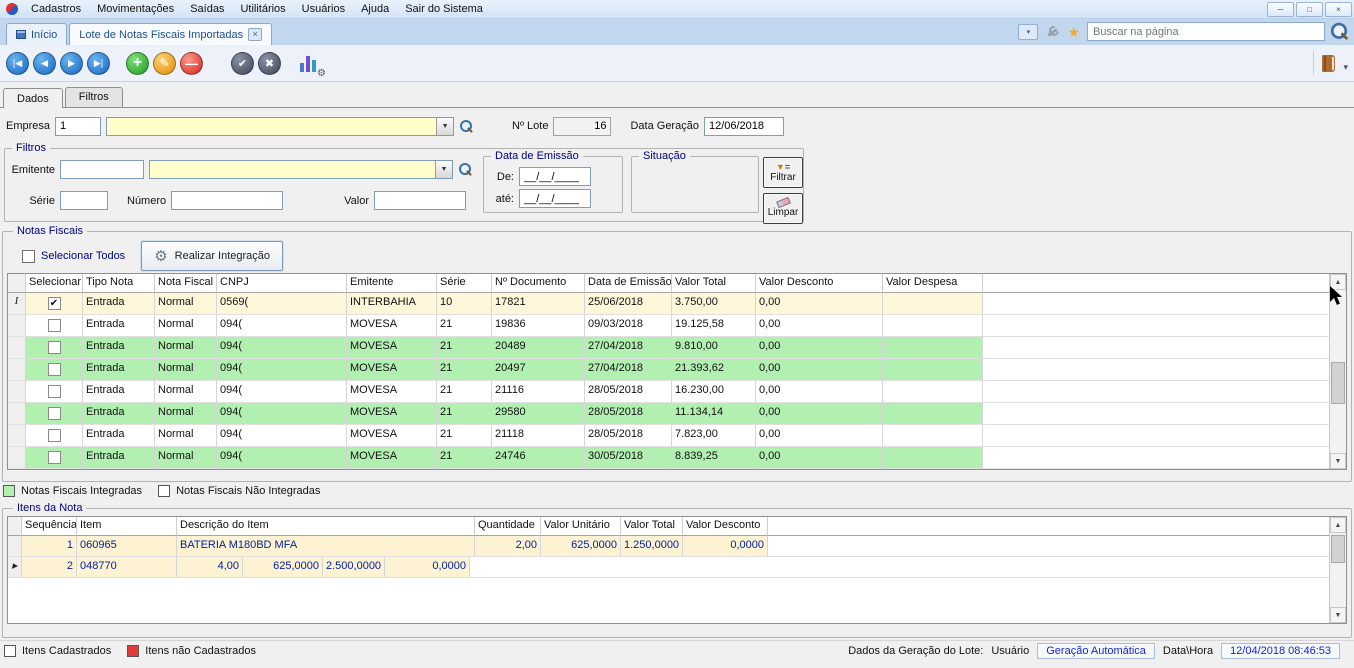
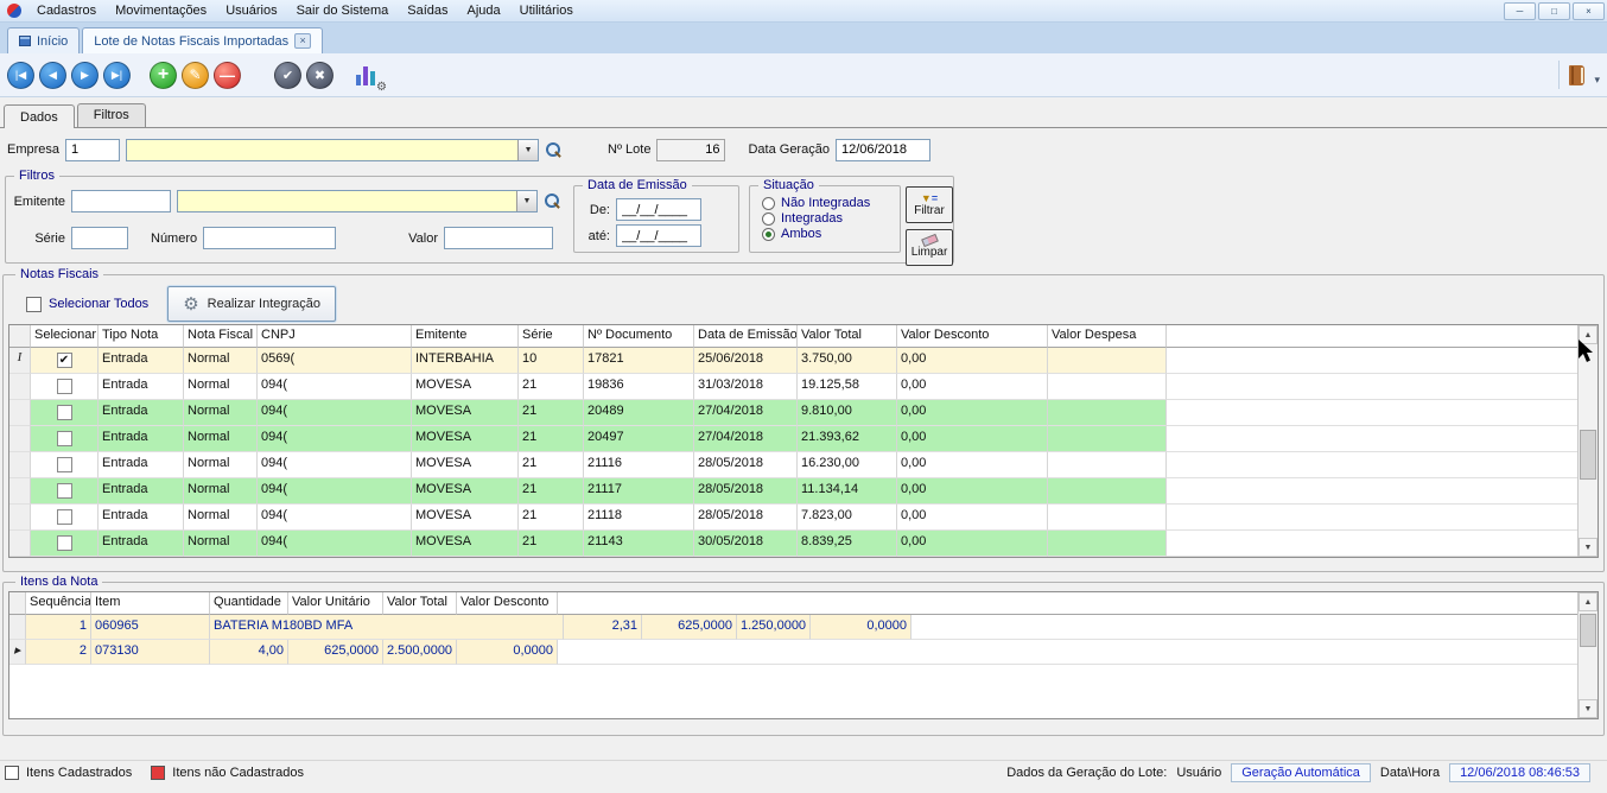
  Cadastros
  Movimentações
- Saídas
+ Usuários
- Utilitários
+ Sair do Sistema
- Usuários
+ Saídas
  Ajuda
- Sair do Sistema
+ Utilitários
  ─
  □
  ×
  Início
  Lote de Notas Fiscais Importadas
  ×
- ★
- Buscar na página
  |◀
  ◀
  ▶
  ▶|
  +
  ✎
  —
  ✔
  ✖
  ⚙
  ▾
  Dados
  Filtros
  Empresa
  1
  Nº Lote
  16
  Data Geração
  12/06/2018
  Filtros
  Emitente
  Série
  Número
  Valor
  Data de Emissão
  De:
  __/__/____
  até:
  __/__/____
  Situação
+ Não Integradas
+ Integradas
+ Ambos
  ▼=
  Filtrar
  Limpar
  Notas Fiscais
  Selecionar Todos
  ⚙
  Realizar Integração
  Selecionar
  Tipo Nota
  Nota Fiscal
  CNPJ
  Emitente
  Série
  Nº Documento
  Data de Emissão
  Valor Total
  Valor Desconto
  Valor Despesa
  I
  ✔
  Entrada
  Normal
  0569(
  INTERBAHIA
  10
  17821
  25/06/2018
  3.750,00
  0,00
  Entrada
  Normal
  094(
  MOVESA
  21
  19836
- 09/03/2018
+ 31/03/2018
  19.125,58
  0,00
  Entrada
  Normal
  094(
  MOVESA
  21
  20489
  27/04/2018
  9.810,00
  0,00
  Entrada
  Normal
  094(
  MOVESA
  21
  20497
  27/04/2018
  21.393,62
  0,00
  Entrada
  Normal
  094(
  MOVESA
  21
  21116
  28/05/2018
  16.230,00
  0,00
  Entrada
  Normal
  094(
  MOVESA
  21
- 29580
+ 21117
  28/05/2018
  11.134,14
  0,00
  Entrada
  Normal
  094(
  MOVESA
  21
  21118
  28/05/2018
  7.823,00
  0,00
  Entrada
  Normal
  094(
  MOVESA
  21
- 24746
+ 21143
  30/05/2018
  8.839,25
  0,00
- Notas Fiscais Integradas
- Notas Fiscais Não Integradas
  Itens da Nota
  Sequência
  Item
- Descrição do Item
  Quantidade
  Valor Unitário
  Valor Total
  Valor Desconto
  1
  060965
  BATERIA M180BD MFA
- 2,00
+ 2,31
  625,0000
  1.250,0000
  0,0000
  ▸
  2
- 048770
+ 073130
  4,00
  625,0000
  2.500,0000
  0,0000
  Itens Cadastrados
  Itens não Cadastrados
  Dados da Geração do Lote:
  Usuário
  Geração Automática
  Data\Hora
- 12/04/2018 08:46:53
+ 12/06/2018 08:46:53
